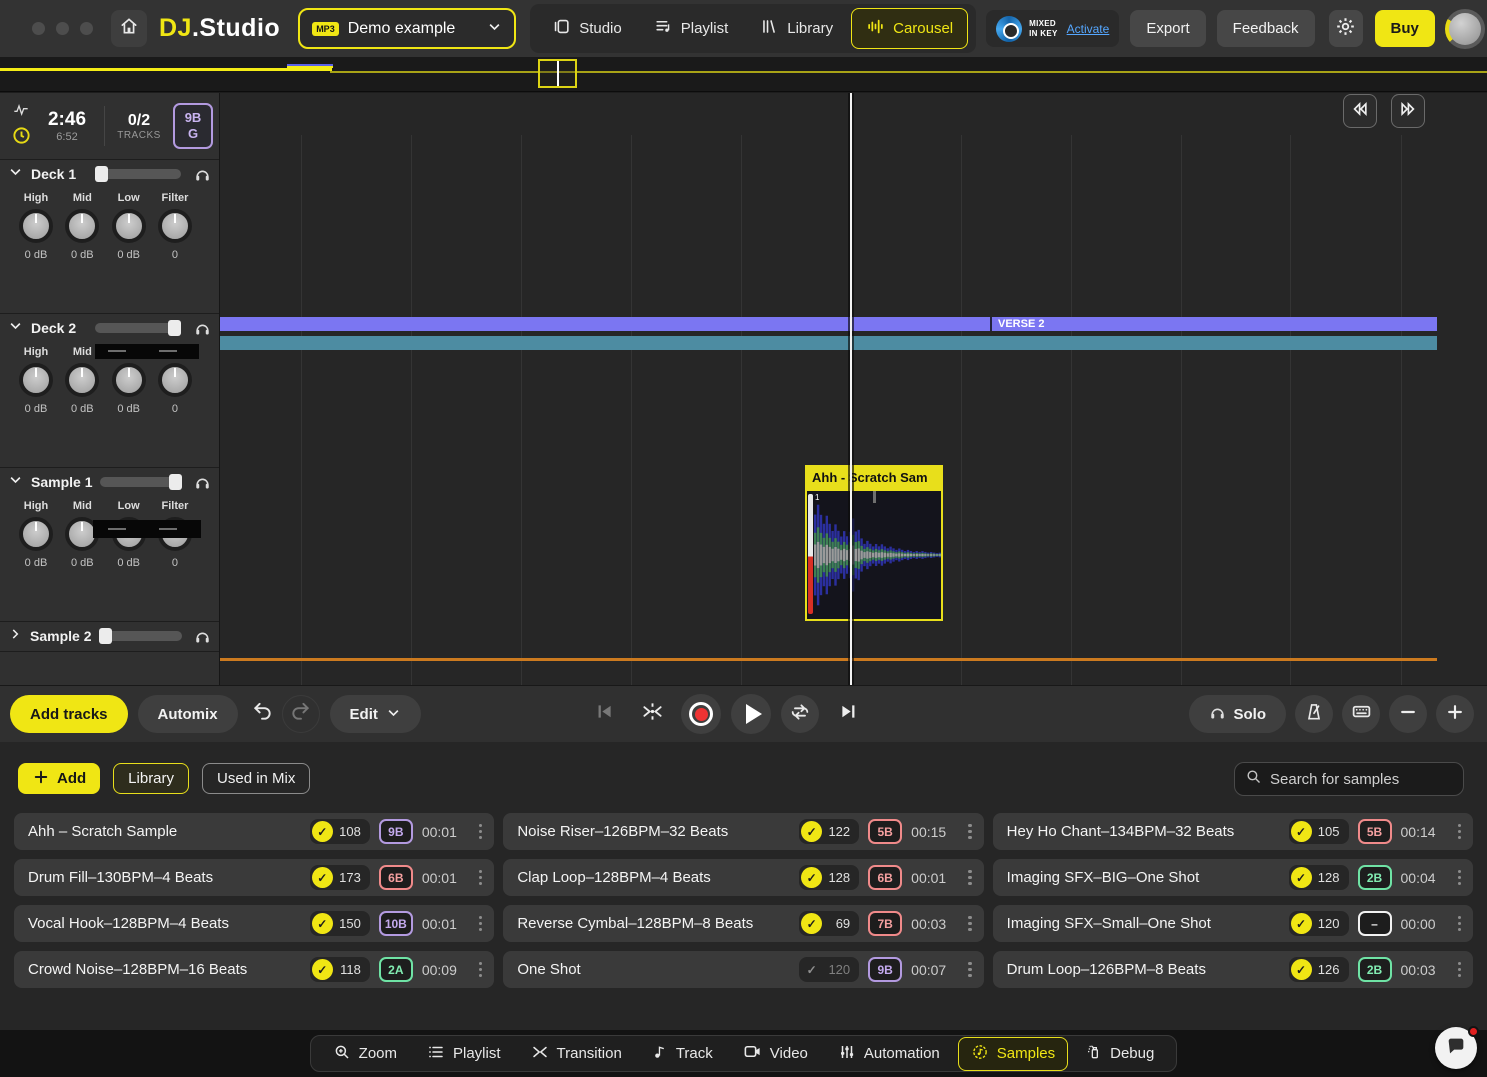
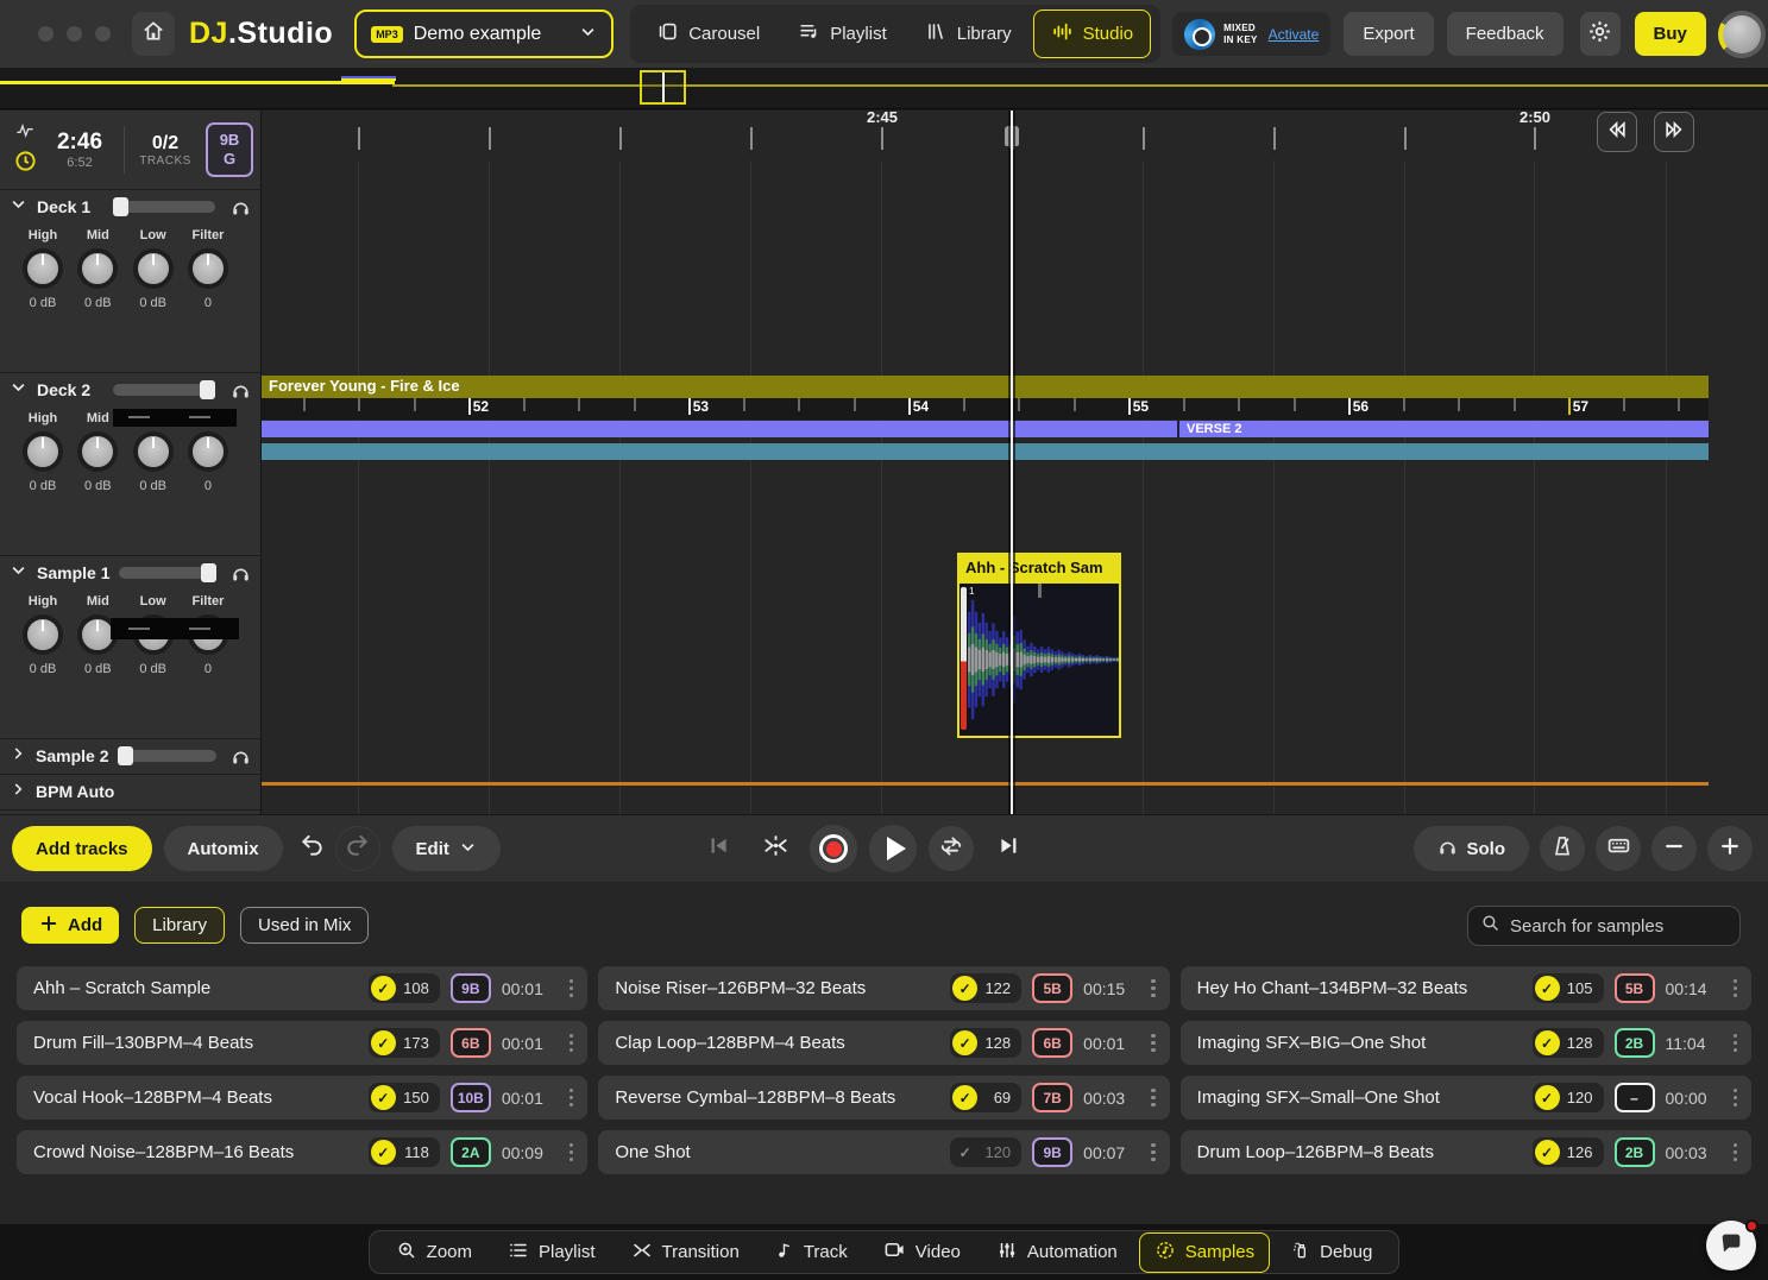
  DJ.Studio
  MP3
  Demo example
- Studio
+ Carousel
  Playlist
  Library
- Carousel
+ Studio
  MIXED
  IN KEY
  Activate
  Export
  Feedback
  Buy
  2:46
  6:52
  0/2
  TRACKS
  9B
  G
  Deck 1
  High
  0 dB
  Mid
  0 dB
  Low
  0 dB
  Filter
  0
  Deck 2
  High
  0 dB
  Mid
  0 dB
  0 dB
  0
  Sample 1
  High
  0 dB
  Mid
  0 dB
  Low
  0 dB
  Filter
  0
  Sample 2
+ BPM Auto
+ 2:45
+ 2:50
+ Forever Young - Fire & Ice
+ 52
+ 53
+ 54
+ 55
+ 56
+ 57
  VERSE 2
  Ahh -cratch Sam
  1
  Add tracks
  Automix
  Edit
  Solo
  Add
  Library
  Used in Mix
  Search for samples
  Ahh – Scratch Sample
  ✓
  108
  9B
  00:01
  Noise Riser–126BPM–32 Beats
  ✓
  122
  5B
  00:15
  Hey Ho Chant–134BPM–32 Beats
  ✓
  105
  5B
  00:14
  Drum Fill–130BPM–4 Beats
  ✓
  173
  6B
  00:01
  Clap Loop–128BPM–4 Beats
  ✓
  128
  6B
  00:01
  Imaging SFX–BIG–One Shot
  ✓
  128
  2B
- 00:04
+ 11:04
  Vocal Hook–128BPM–4 Beats
  ✓
  150
  10B
  00:01
  Reverse Cymbal–128BPM–8 Beats
  ✓
  69
  7B
  00:03
  Imaging SFX–Small–One Shot
  ✓
  120
  –
  00:00
  Crowd Noise–128BPM–16 Beats
  ✓
  118
  2A
  00:09
  One Shot
  ✓
  120
  9B
  00:07
  Drum Loop–126BPM–8 Beats
  ✓
  126
  2B
  00:03
  Zoom
  Playlist
  Transition
  Track
  Video
  Automation
  Samples
  Debug
